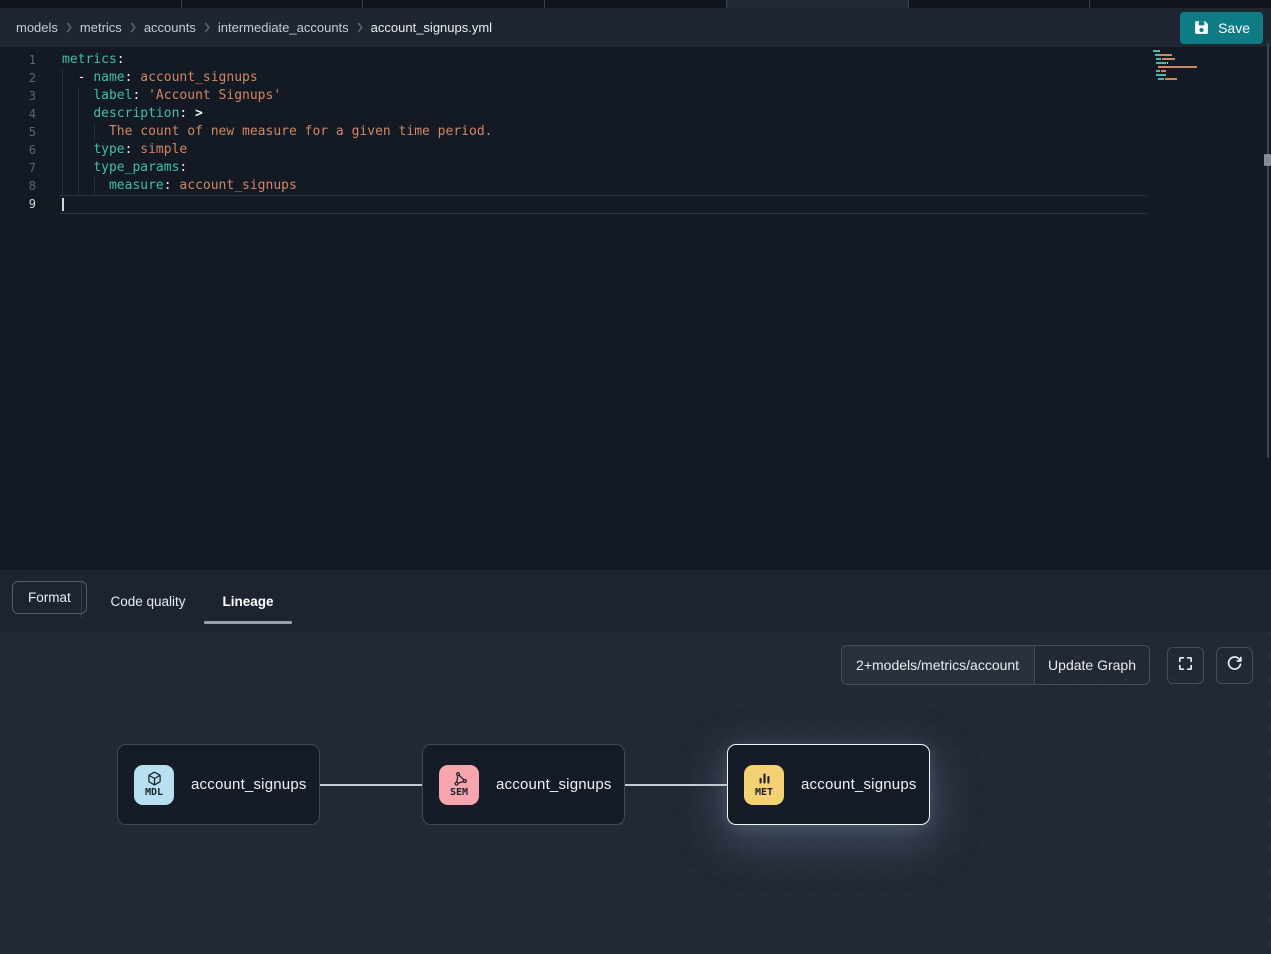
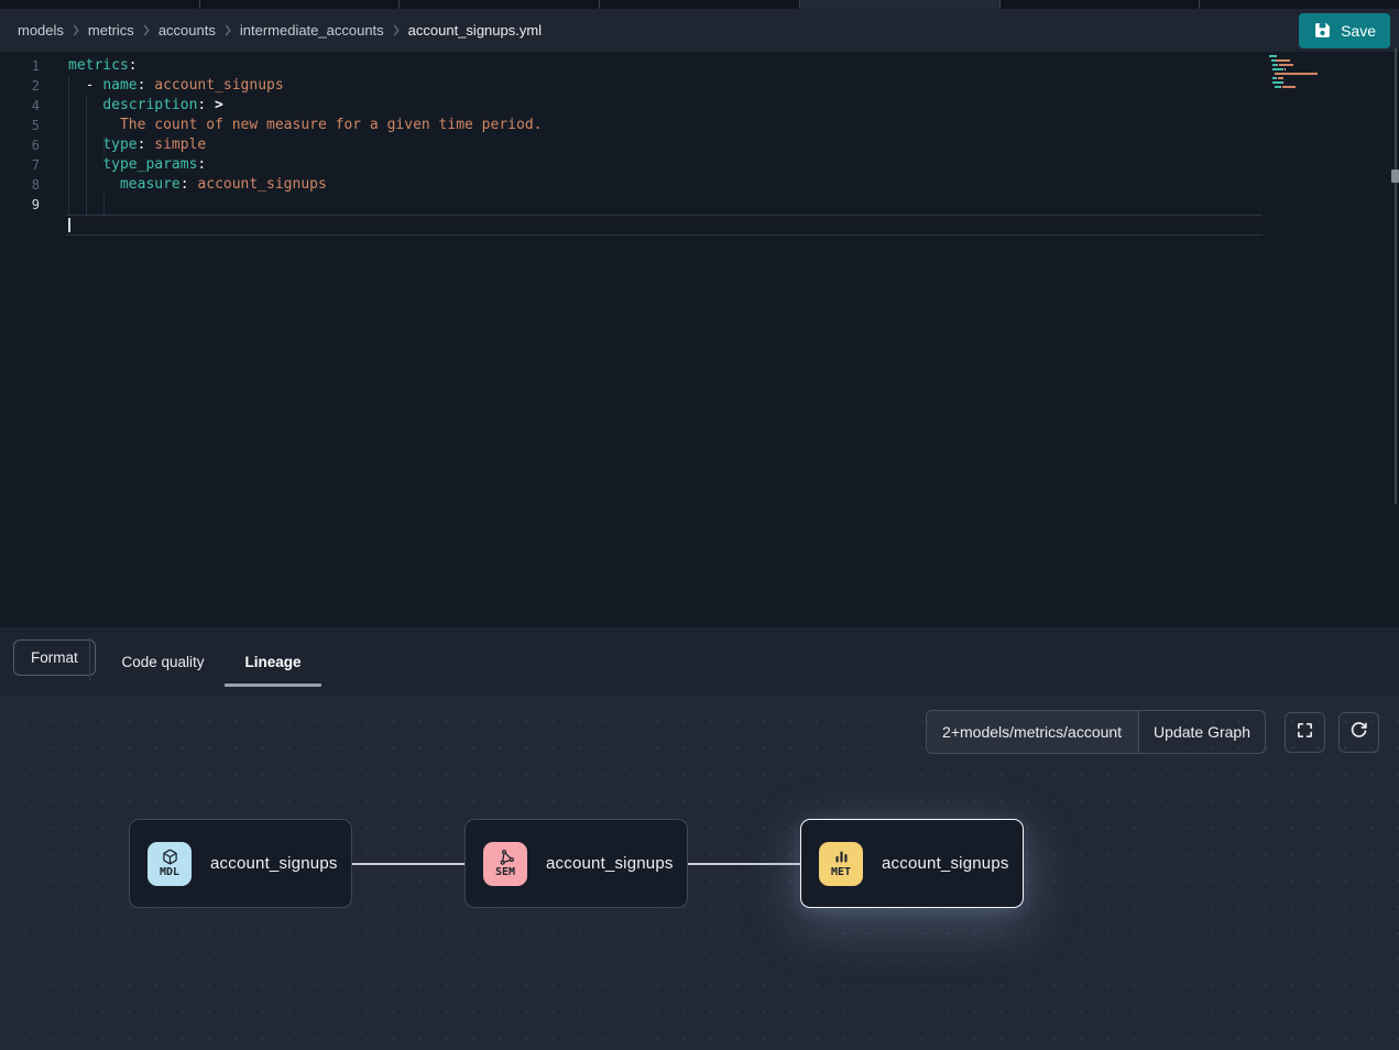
  models
  metrics
  accounts
  intermediate_accounts
  account_signups.yml
  Save
  1
  metrics:
  2
  - name: account_signups
- 3
- label: 'Account Signups'
  4
  description: >
  5
  The count of new measure for a given time period.
  6
  type: simple
  7
  type_params:
  8
  measure: account_signups
  9
  Format
  Code quality
  Lineage
  2+models/metrics/account
  Update Graph
  MDL
  account_signups
  SEM
  account_signups
  MET
  account_signups
